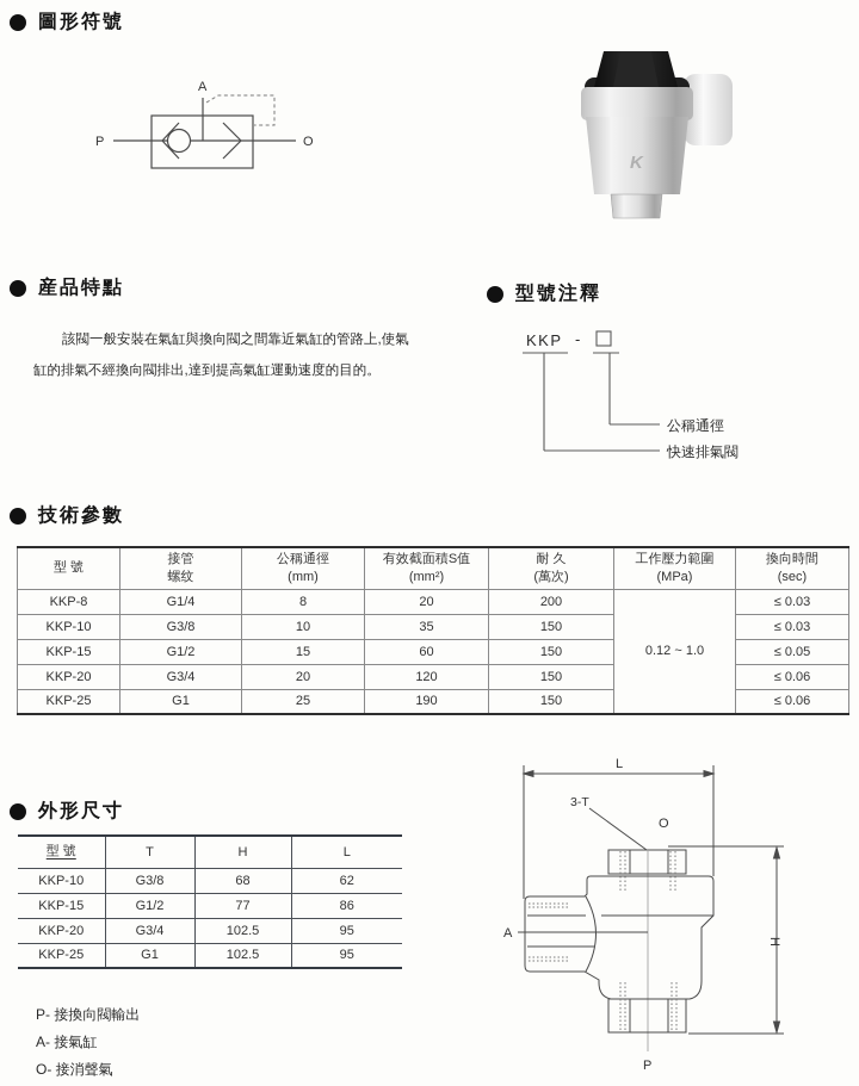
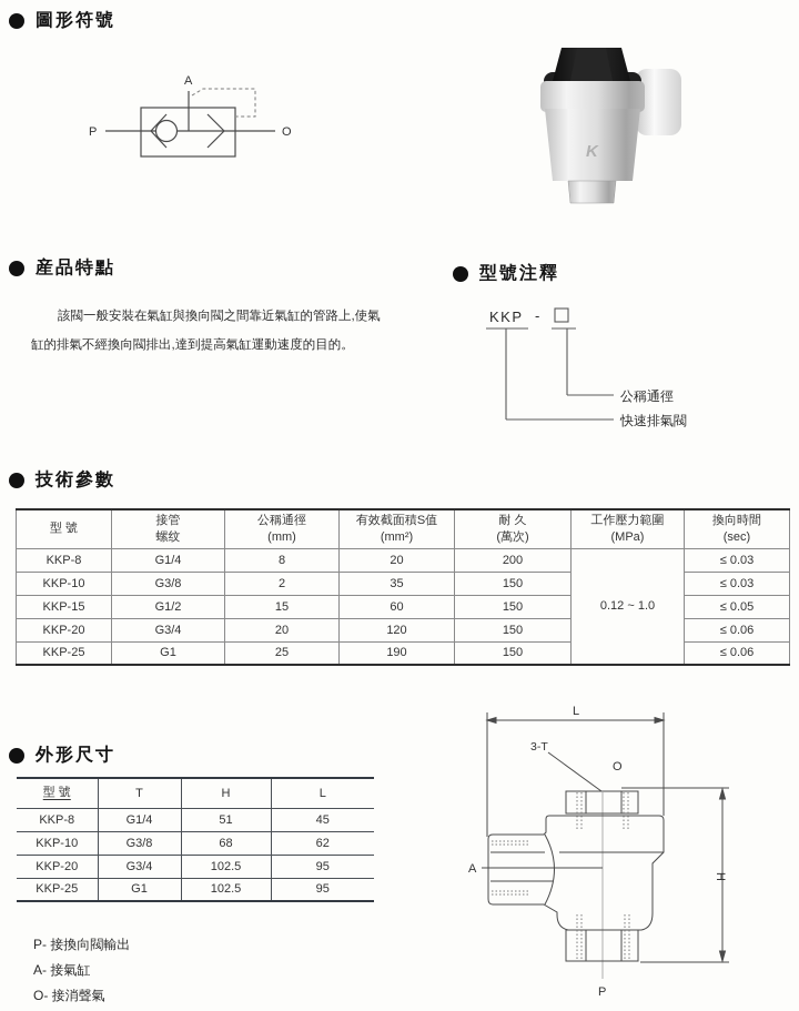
  圖形符號
  P
  A
  O
  K
  産品特點
  該閥一般安裝在氣缸與換向閥之間靠近氣缸的管路上,使氣
  缸的排氣不經換向閥排出,達到提高氣缸運動速度的目的。
  型號注釋
  KKP
  -
  公稱通徑
  快速排氣閥
  技術參數
  型 號	接管螺纹	公稱通徑(mm)	有效截面積S值(mm²)	耐 久(萬次)	工作壓力範圍(MPa)	換向時間(sec)
  KKP-8	G1/4	8	20	200	0.12 ~ 1.0	≤ 0.03
- KKP-10	G3/8	10	35	150	≤ 0.03
+ KKP-10	G3/8	2	35	150	≤ 0.03
  KKP-15	G1/2	15	60	150	≤ 0.05
  KKP-20	G3/4	20	120	150	≤ 0.06
  KKP-25	G1	25	190	150	≤ 0.06
  外形尺寸
  型 號	T	H	L
+ KKP-8	G1/4	51	45
  KKP-10	G3/8	68	62
- KKP-15	G1/2	77	86
  KKP-20	G3/4	102.5	95
  KKP-25	G1	102.5	95
  P- 接換向閥輸出
  A- 接氣缸
  O- 接消聲氣
  L
  3-T
  O
  A
  P
